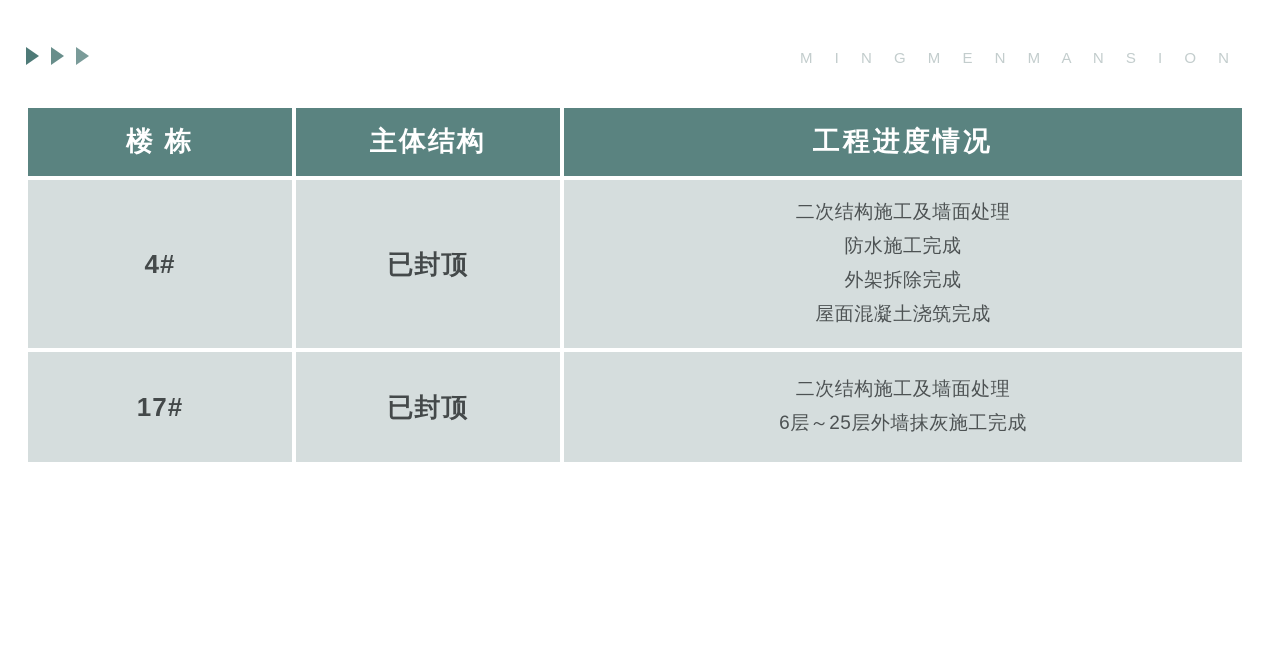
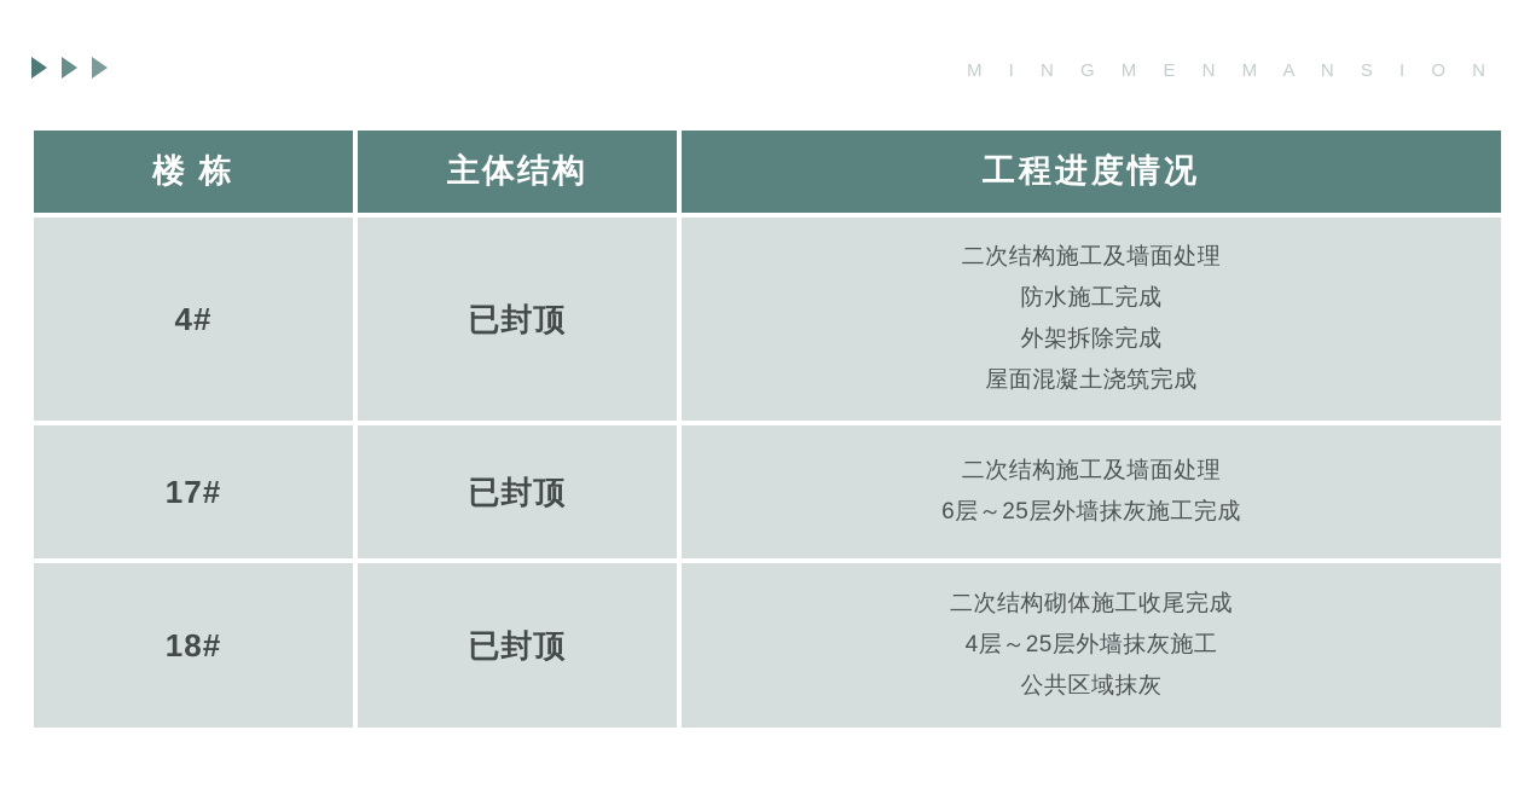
  M I N G M E N M A N S I O N
  楼 栋	主体结构	工程进度情况
  4#	已封顶	二次结构施工及墙面处理 防水施工完成 外架拆除完成 屋面混凝土浇筑完成
  17#	已封顶	二次结构施工及墙面处理 6层～25层外墙抹灰施工完成
+ 18#	已封顶	二次结构砌体施工收尾完成 4层～25层外墙抹灰施工 公共区域抹灰
